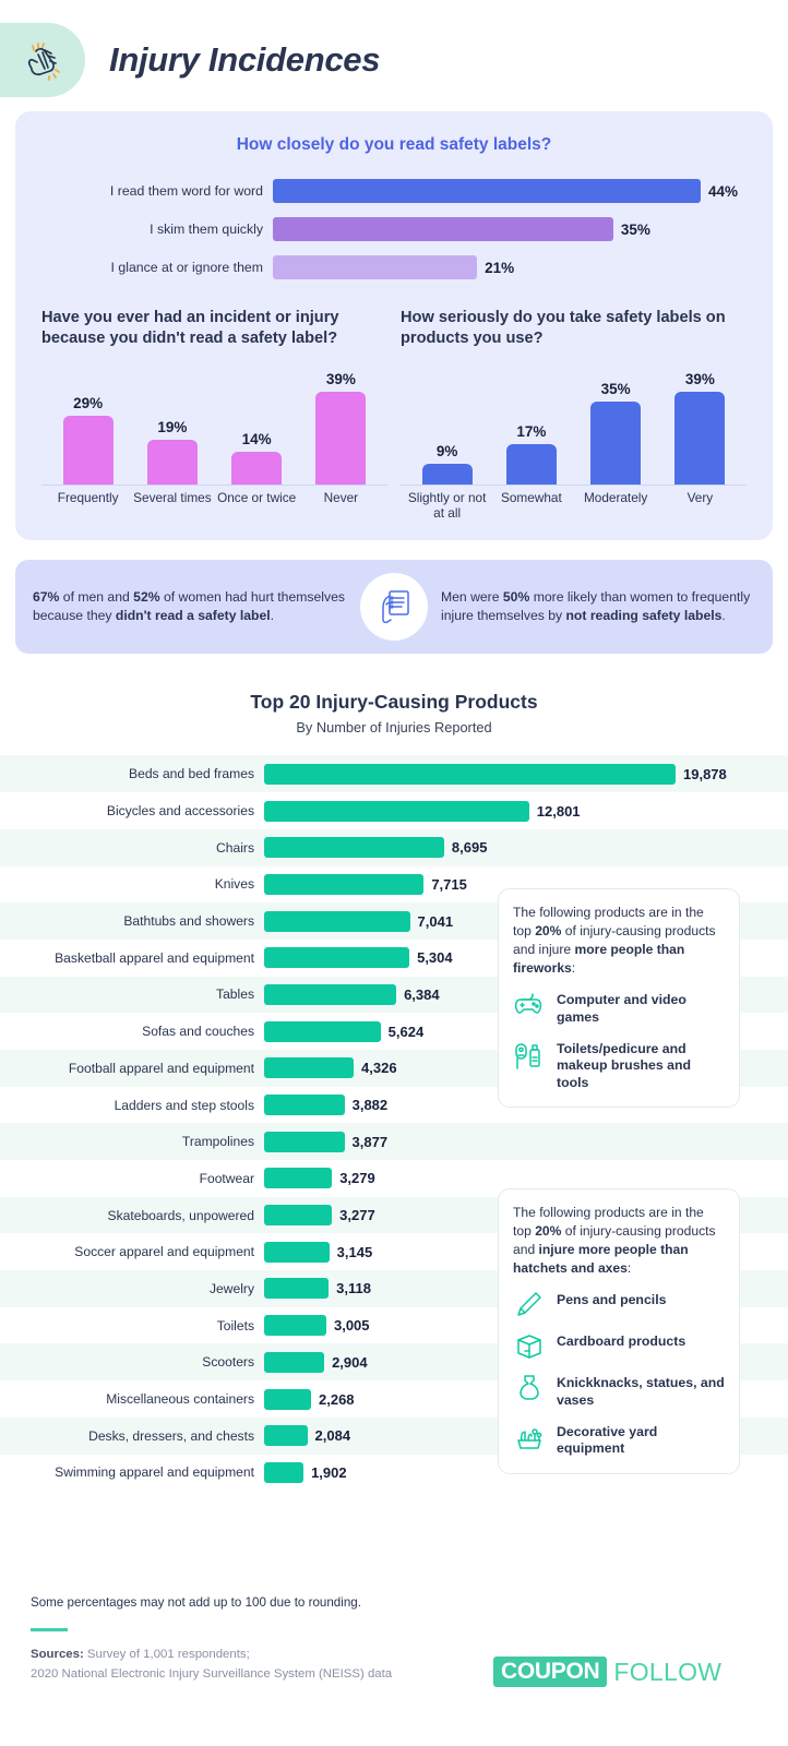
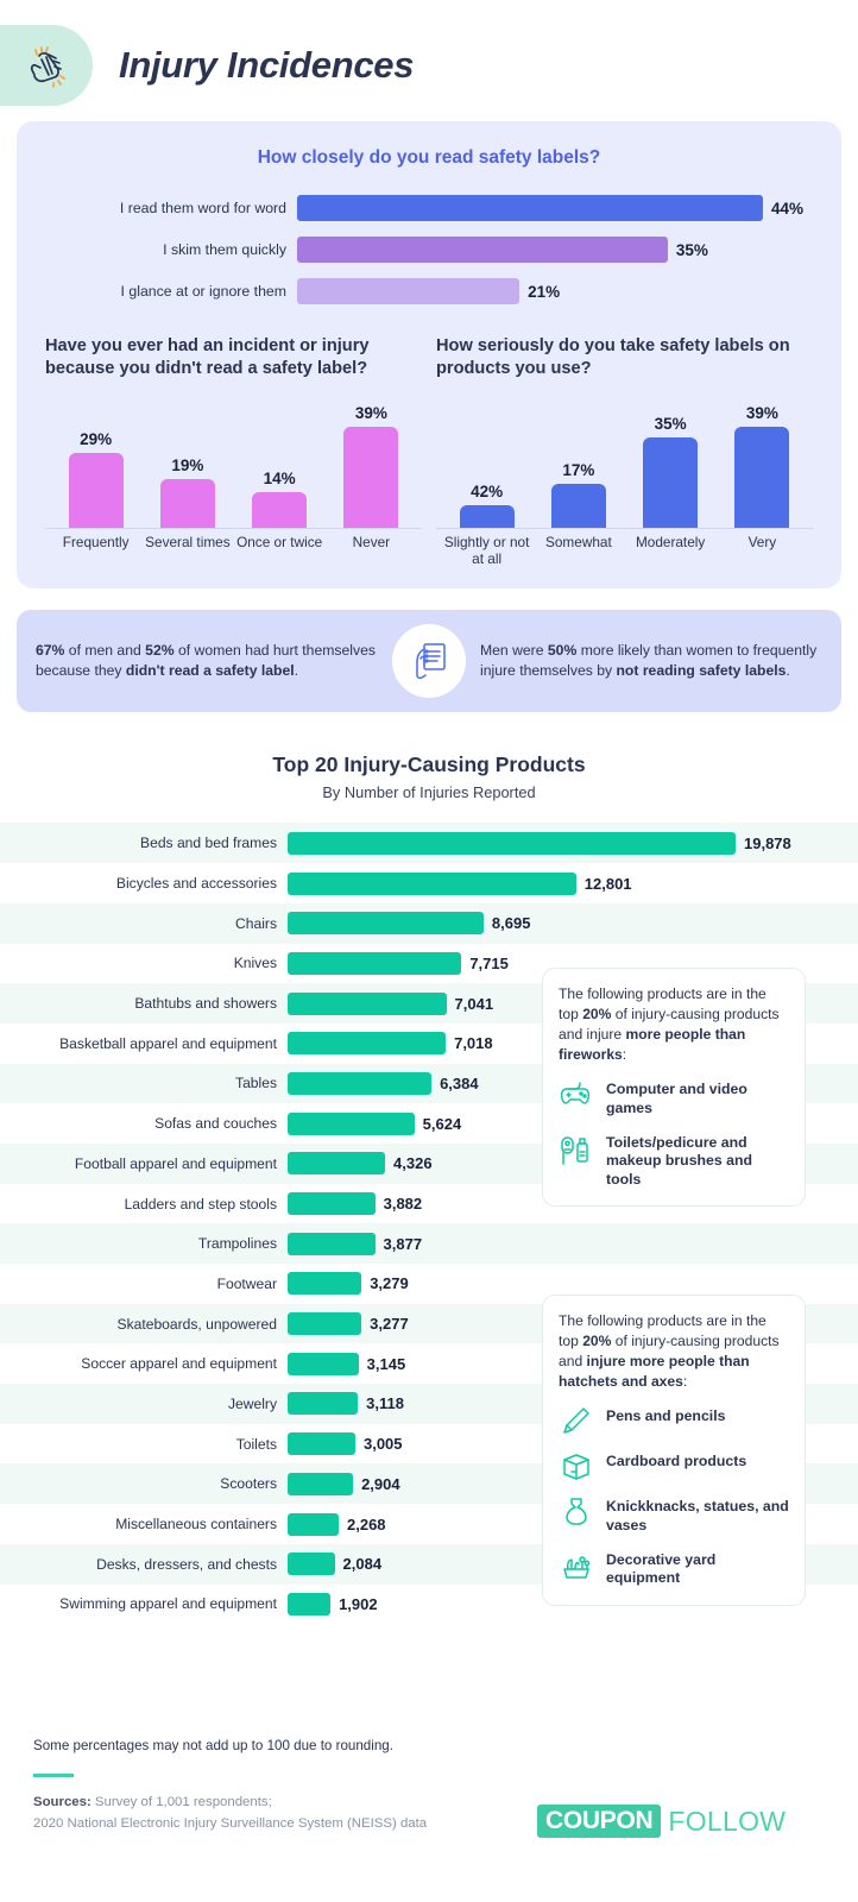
  Injury Incidences
  How closely do you read safety labels?
  I read them word for word
  44%
  I skim them quickly
  35%
  I glance at or ignore them
  21%
  Have you ever had an incident or injury because you didn't read a safety label?
  29%
  19%
  14%
  39%
  Frequently
  Several times
  Once or twice
  Never
  How seriously do you take safety labels on products you use?
- 9%
+ 42%
  17%
  35%
  39%
  Slightly or not at all
  Somewhat
  Moderately
  Very
  67% of men and 52% of women had hurt themselves because they didn't read a safety label.
  Men were 50% more likely than women to frequently injure themselves by not reading safety labels.
  Top 20 Injury-Causing Products
  By Number of Injuries Reported
  Beds and bed frames
  19,878
  Bicycles and accessories
  12,801
  Chairs
  8,695
  Knives
  7,715
  Bathtubs and showers
  7,041
  Basketball apparel and equipment
- 5,304
+ 7,018
  Tables
  6,384
  Sofas and couches
  5,624
  Football apparel and equipment
  4,326
  Ladders and step stools
  3,882
  Trampolines
  3,877
  Footwear
  3,279
  Skateboards, unpowered
  3,277
  Soccer apparel and equipment
  3,145
  Jewelry
  3,118
  Toilets
  3,005
  Scooters
  2,904
  Miscellaneous containers
  2,268
  Desks, dressers, and chests
  2,084
  Swimming apparel and equipment
  1,902
  The following products are in the top 20% of injury-causing products and injure more people than fireworks:
  Computer and video games
  Toilets/pedicure and makeup brushes and tools
  The following products are in the top 20% of injury-causing products and injure more people than hatchets and axes:
  Pens and pencils
  Cardboard products
  Knickknacks, statues, and vases
  Decorative yard equipment
  Some percentages may not add up to 100 due to rounding.
  Sources: Survey of 1,001 respondents;
  2020 National Electronic Injury Surveillance System (NEISS) data
  COUPON
  FOLLOW
